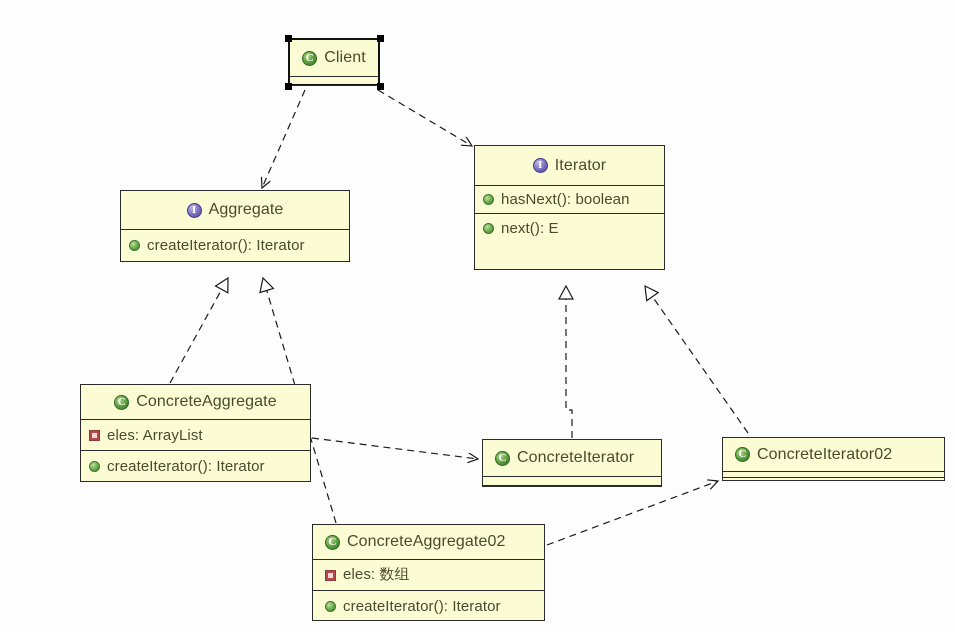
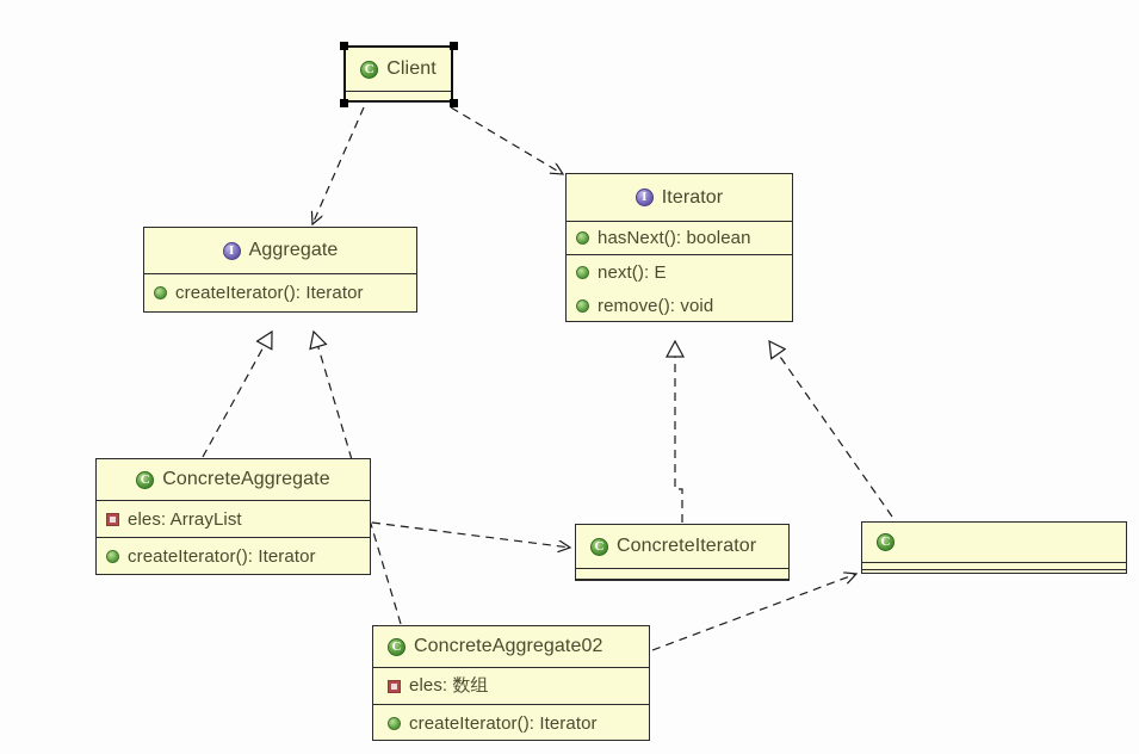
  C
  Client
  I
  Iterator
  hasNext(): boolean
  next(): E
+ remove(): void
  I
  Aggregate
  createIterator(): Iterator
  C
  ConcreteAggregate
  eles: ArrayList
  createIterator(): Iterator
  C
  ConcreteIterator
  C
- ConcreteIterator02
  C
  ConcreteAggregate02
  eles: 数组
  createIterator(): Iterator
